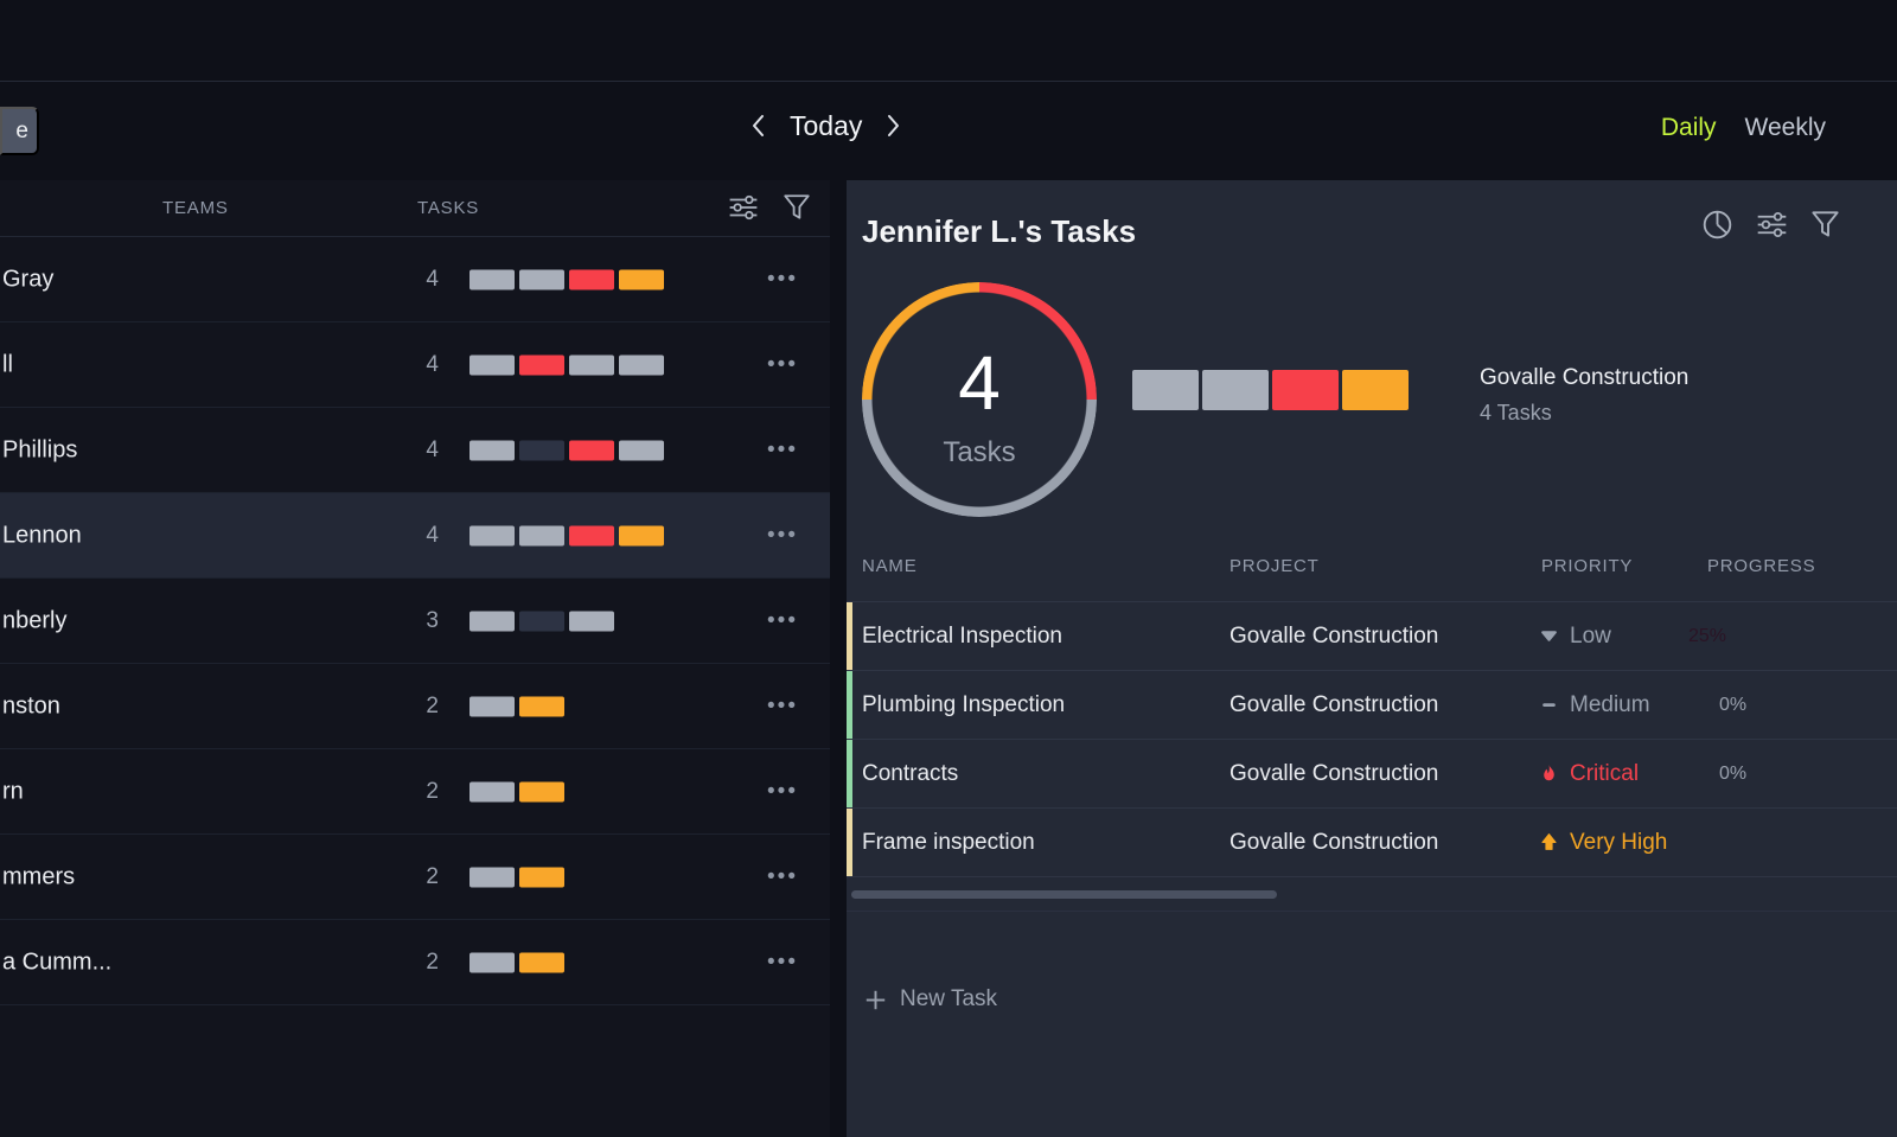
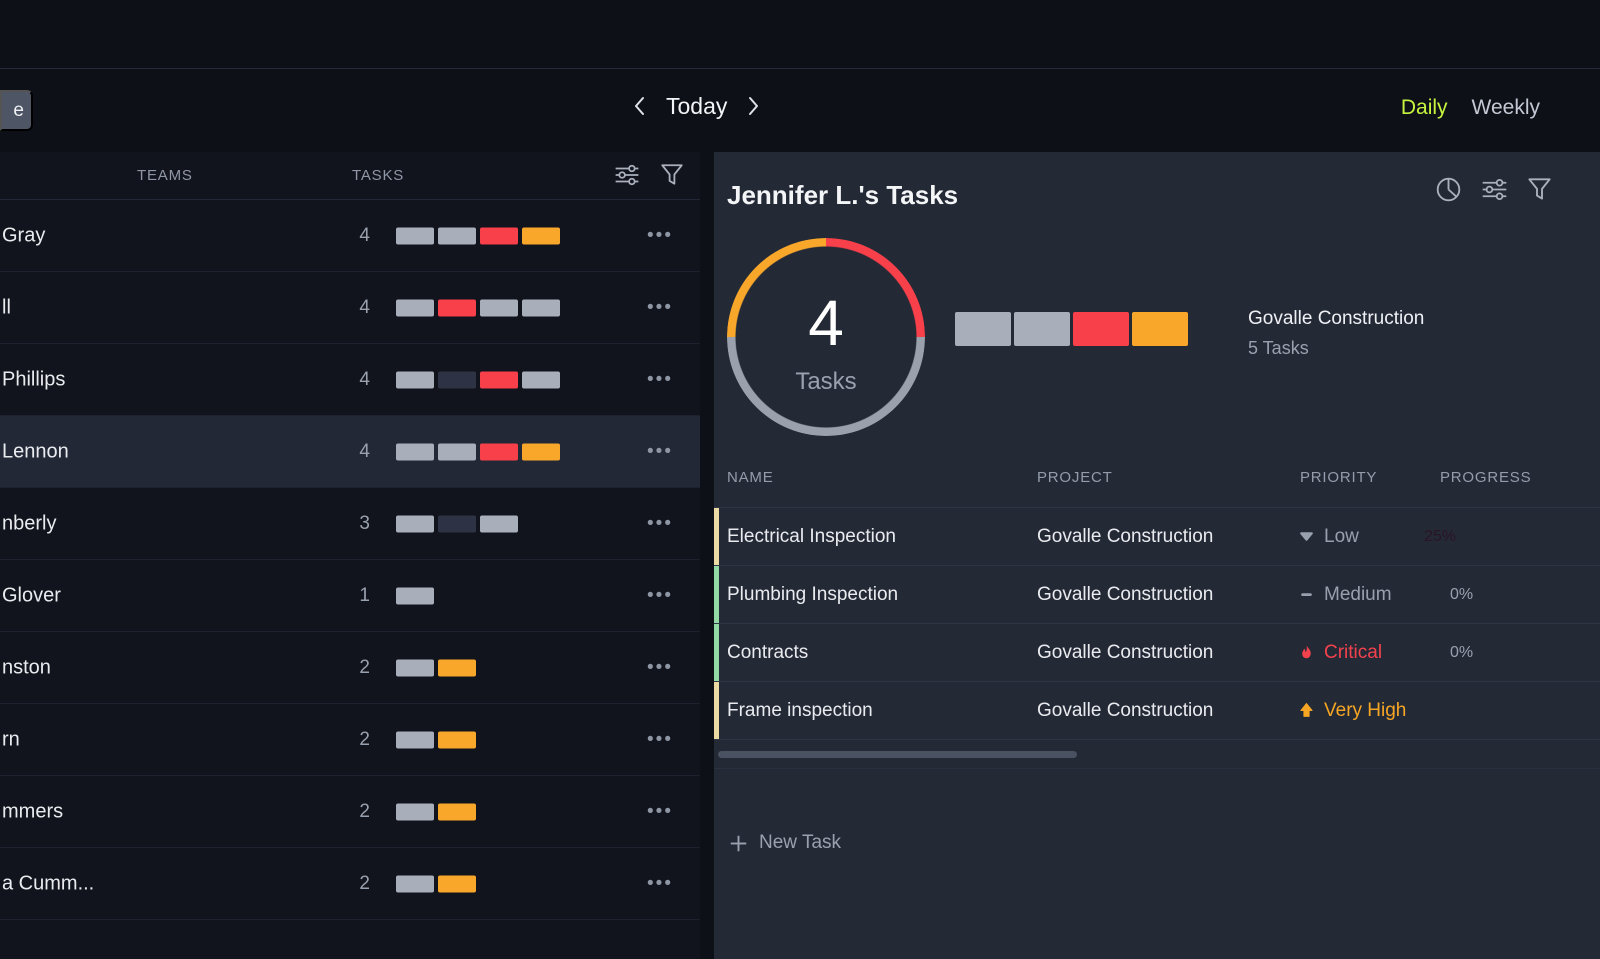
  e
  Today
  Daily
  Weekly
  TEAMS
  TASKS
  Gray
  4
  ll
  4
  Phillips
  4
  Lennon
  4
  nberly
  3
+ Glover
+ 1
  nston
  2
  rn
  2
  mmers
  2
  a Cumm...
  2
  Jennifer L.'s Tasks
  4
  Tasks
  Govalle Construction
- 4 Tasks
+ 5 Tasks
  NAME
  PROJECT
  PRIORITY
  PROGRESS
  Electrical Inspection
  Govalle Construction
  Low
  Plumbing Inspection
  Govalle Construction
  Medium
  0%
  Contracts
  Govalle Construction
  Critical
  0%
  Frame inspection
  Govalle Construction
  Very High
  New Task
